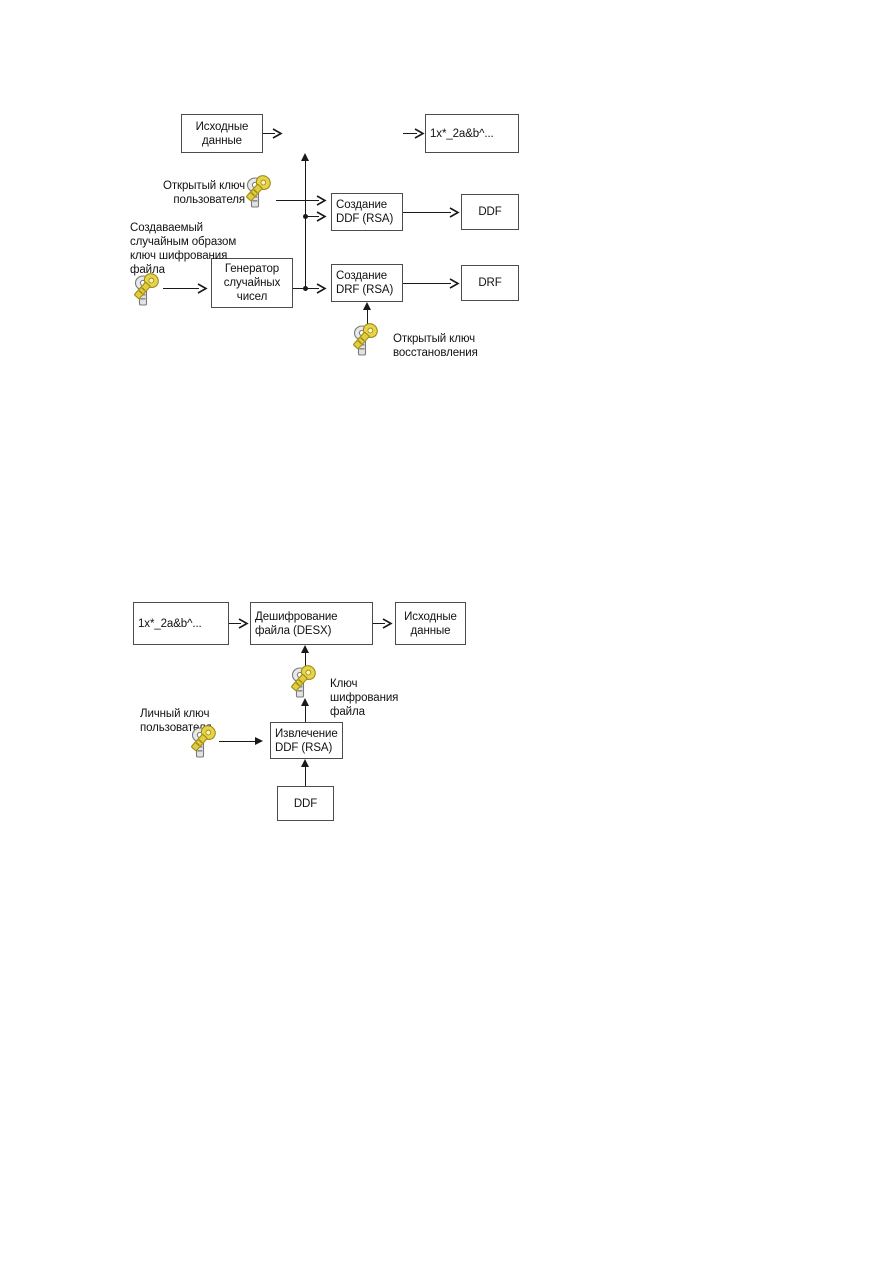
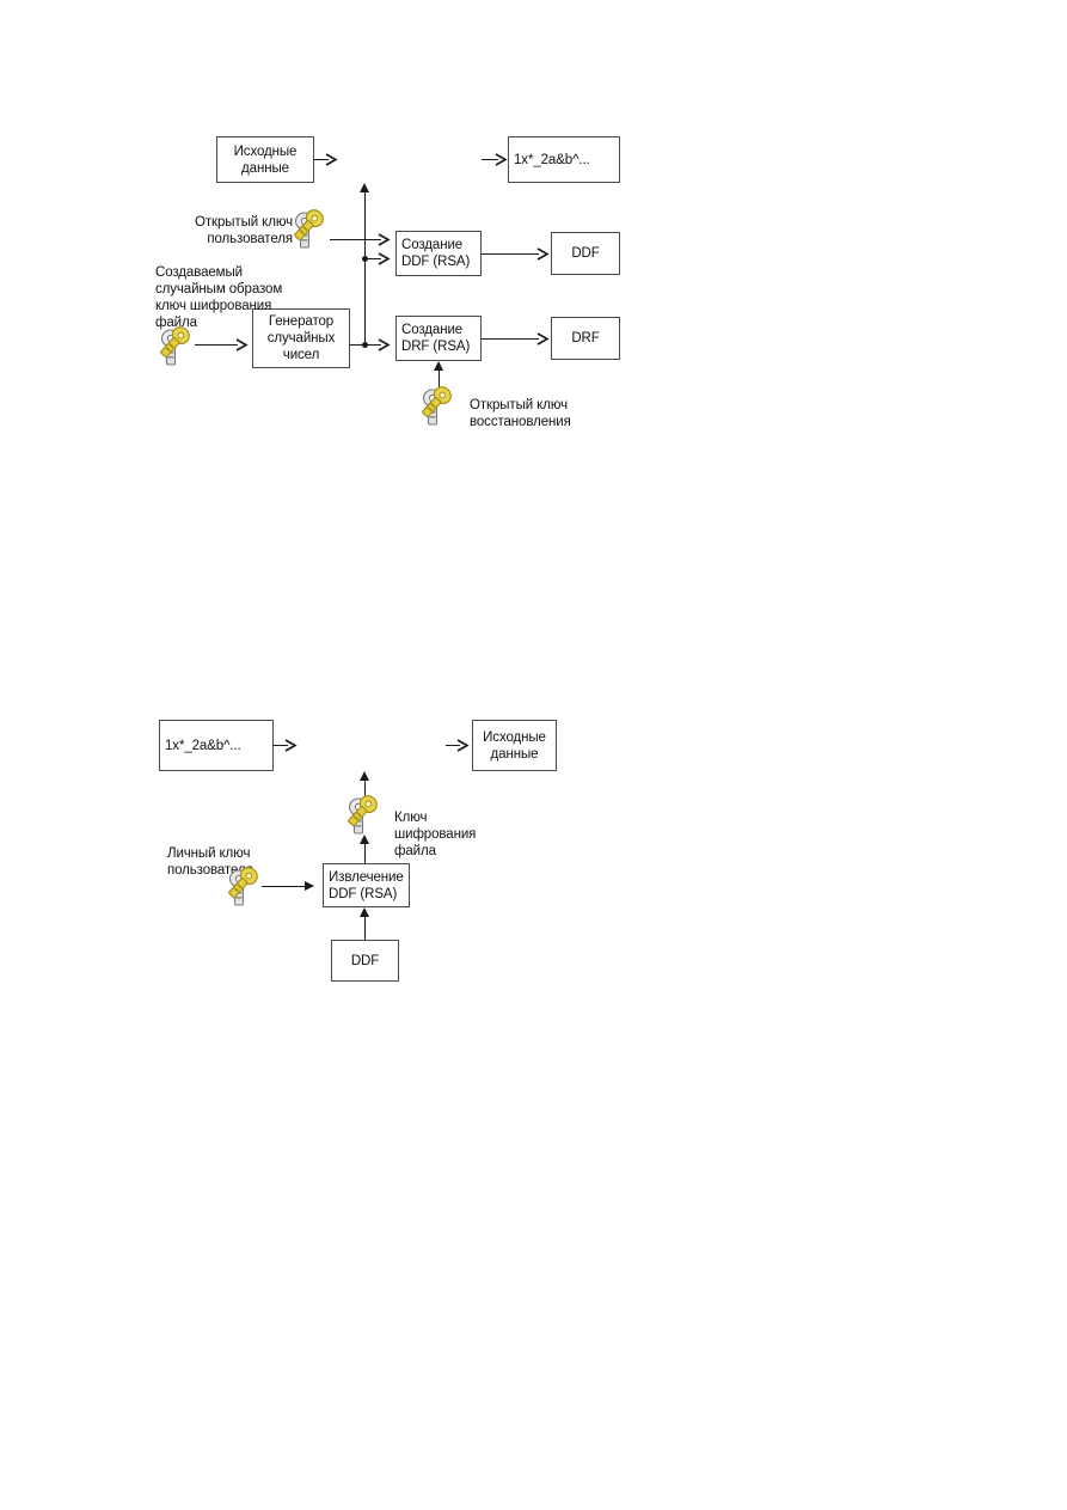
  Исходные
  данные
  1x*_2a&b^...
  Создание
  DDF (RSA)
  DDF
  Создание
  DRF (RSA)
  DRF
  Генератор
  случайных
  чисел
  Открытый ключ
  пользователя
  Создаваемый
  случайным образом
  ключ шифрования
  файла
  Открытый ключ
  восстановления
  1x*_2a&b^...
- Дешифрование
- файла (DESX)
  Исходные
  данные
  Извлечение
  DDF (RSA)
  DDF
  Ключ
  шифрования
  файла
  Личный ключ
  пользовате
